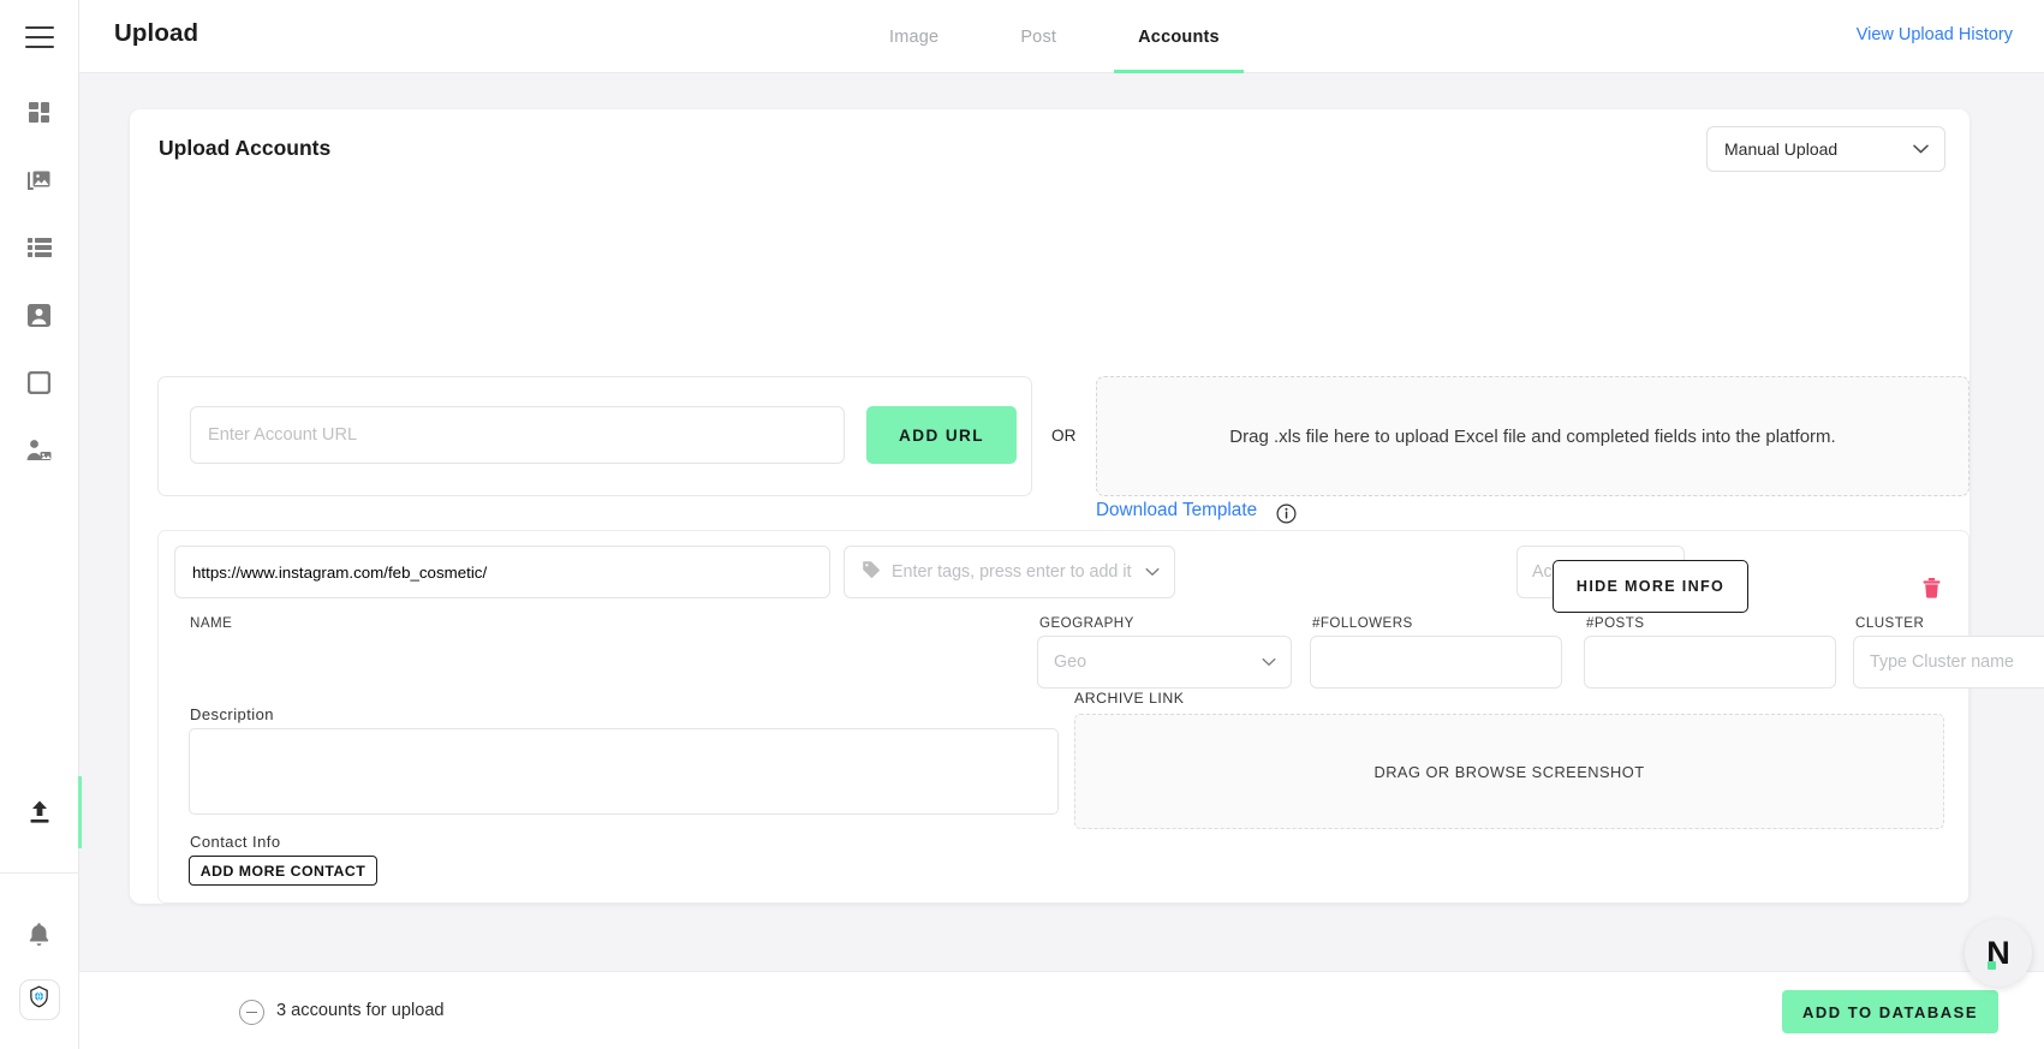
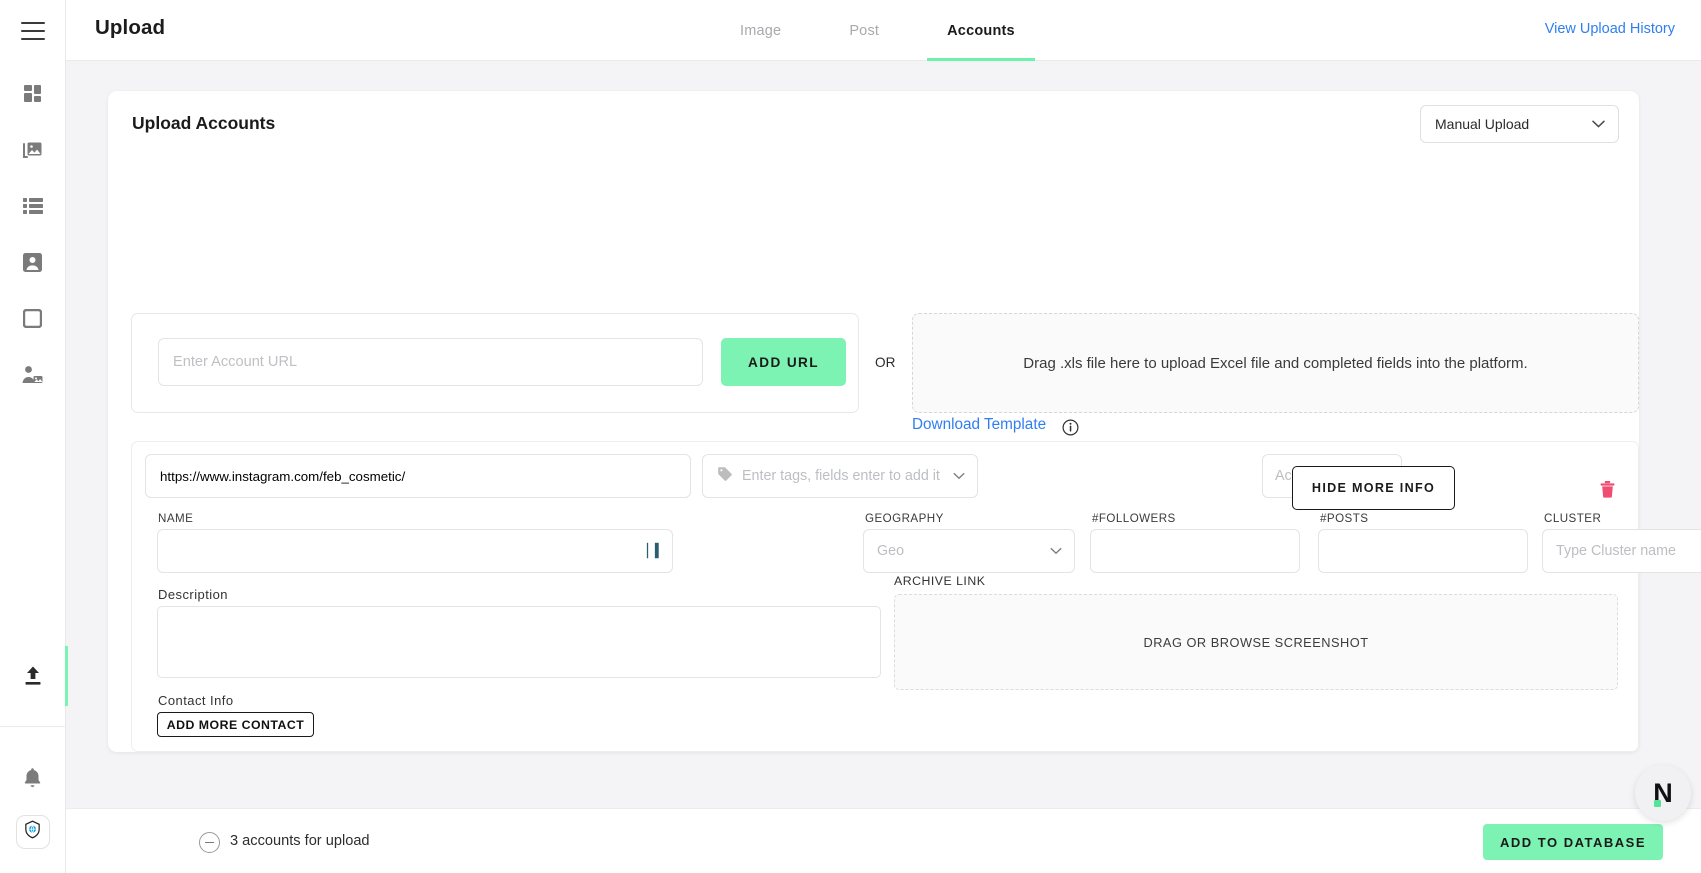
  Upload
  Image
  Post
  Accounts
  View Upload History
  Upload Accounts
  Manual Upload
  Enter Account URL
  ADD URL
  OR
  Drag .xls file here to upload Excel file and completed fields into the platform.
  Download Template
  https://www.instagram.com/feb_cosmetic/
- Enter tags, press enter to add it
+ Enter tags, fields enter to add it
  NAME
+ ▏▍
  GEOGRAPHY
  Geo
  #FOLLOWERS
  #POSTS
  CLUSTER
  Type Cluster name
  Description
  ARCHIVE LINK
  DRAG OR BROWSE SCREENSHOT
  Contact Info
  ADD MORE CONTACT
  HIDE MORE INFO
  3 accounts for upload
  ADD TO DATABASE
  N
